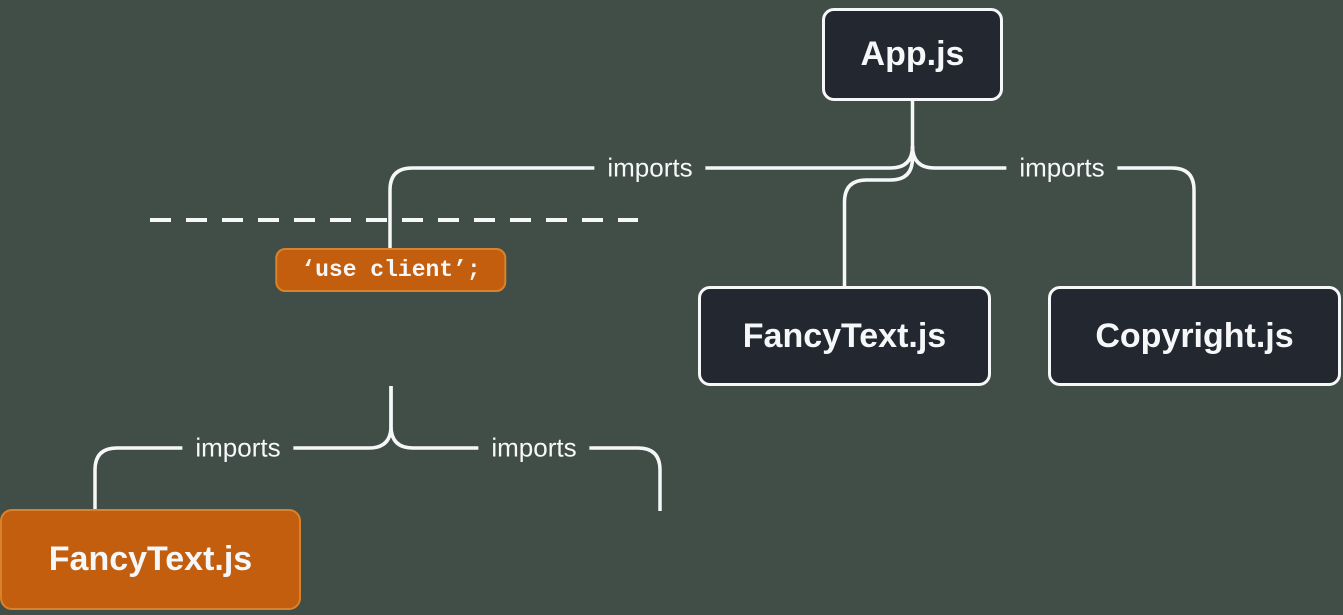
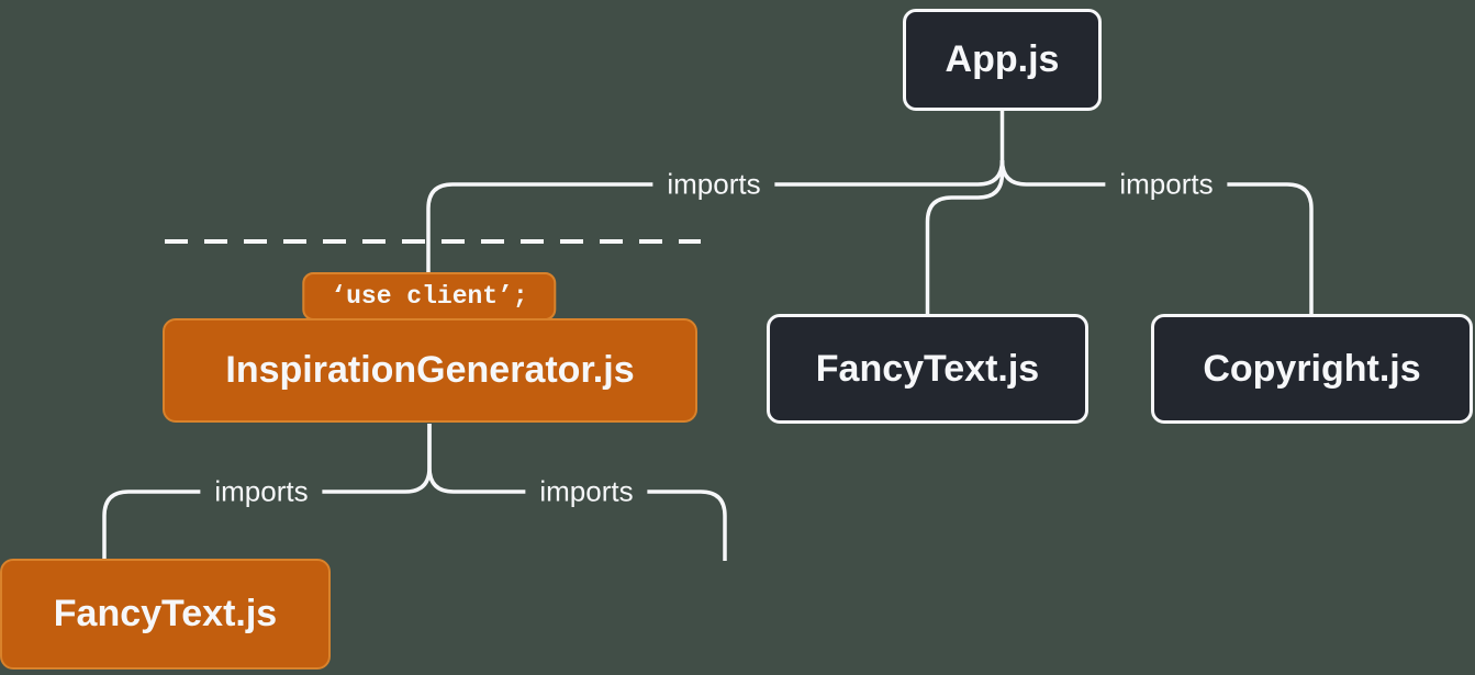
  imports
  imports
  imports
  imports
  App.js
  FancyText.js
  Copyright.js
+ InspirationGenerator.js
  ‘use client’;
  FancyText.js
